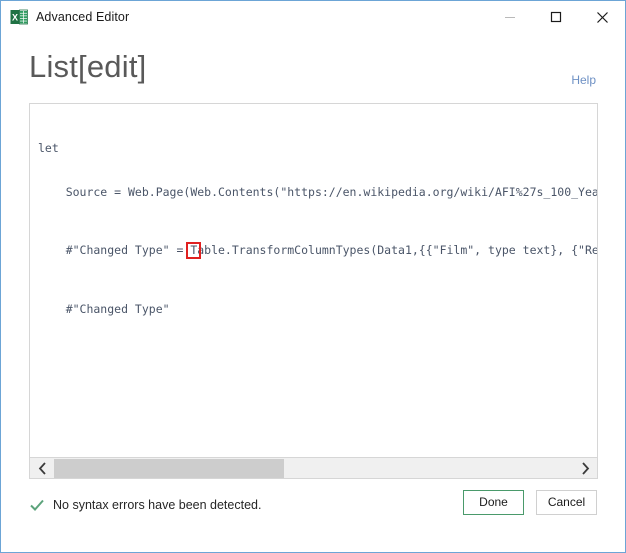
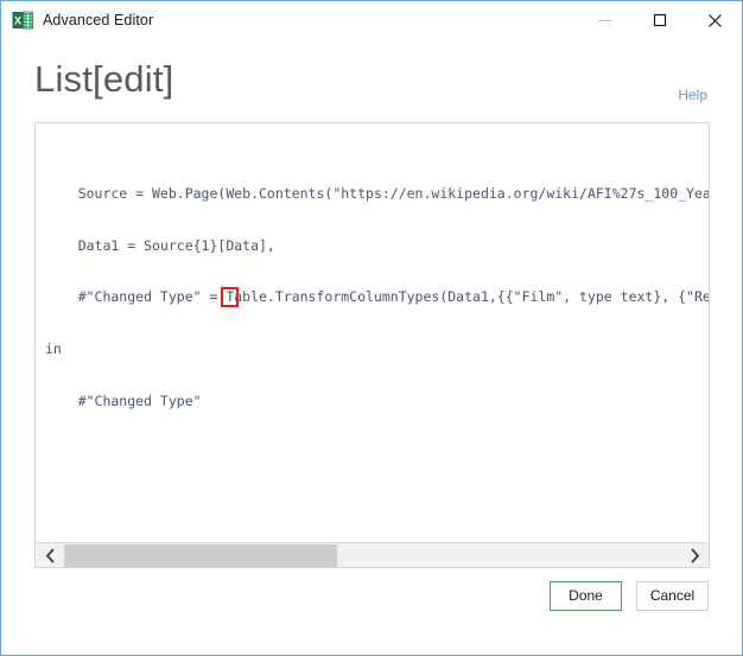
  X
  Advanced Editor
  List[edit]
  Help
- let
  Source = Web.Page(Web.Contents("https://en.wikipedia.org/wiki/AFI%27s_100_Yea
+ Data1 = Source{1}[Data],
  #"Changed Type" = Table.TransformColumnTypes(Data1,{{"Film", type text}, {"Re
+ in
  #"Changed Type"
- No syntax errors have been detected.
  Done
  Cancel
